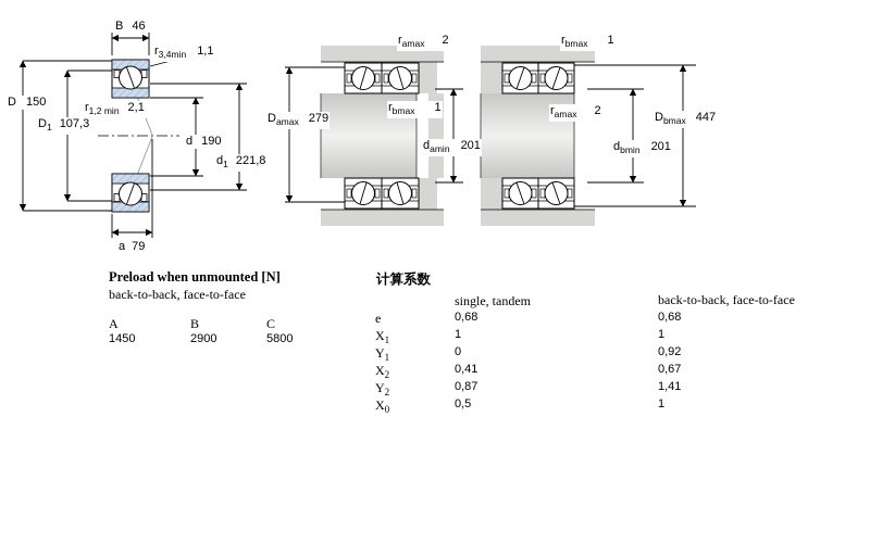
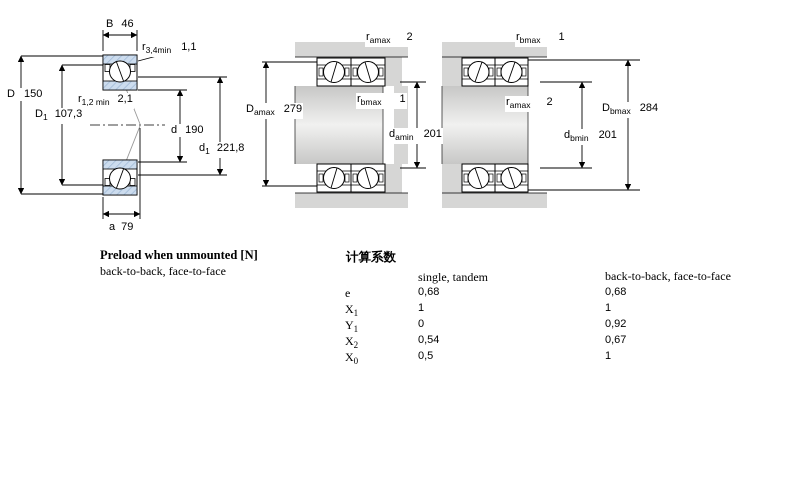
  B 46
  r3,4min 1,1
  D 150
  D1 107,3
  r1,2 min 2,1
  d 190
  d1 221,8
  a 79
  ramax 2
  Damax 279
  rbmax 1
  damin 201
  rbmax 1
  ramax 2
- Dbmax 447
+ Dbmax 284
  dbmin 201
  Preload when unmounted [N]
  back-to-back, face-to-face
- A
- B
- C
- 1450
- 2900
- 5800
  计算系数
  single, tandem
  back-to-back, face-to-face
  e
  0,68
  0,68
  X1
  1
  1
  Y1
  0
  0,92
  X2
- 0,41
+ 0,54
  0,67
- Y2
- 0,87
- 1,41
  X0
  0,5
  1
